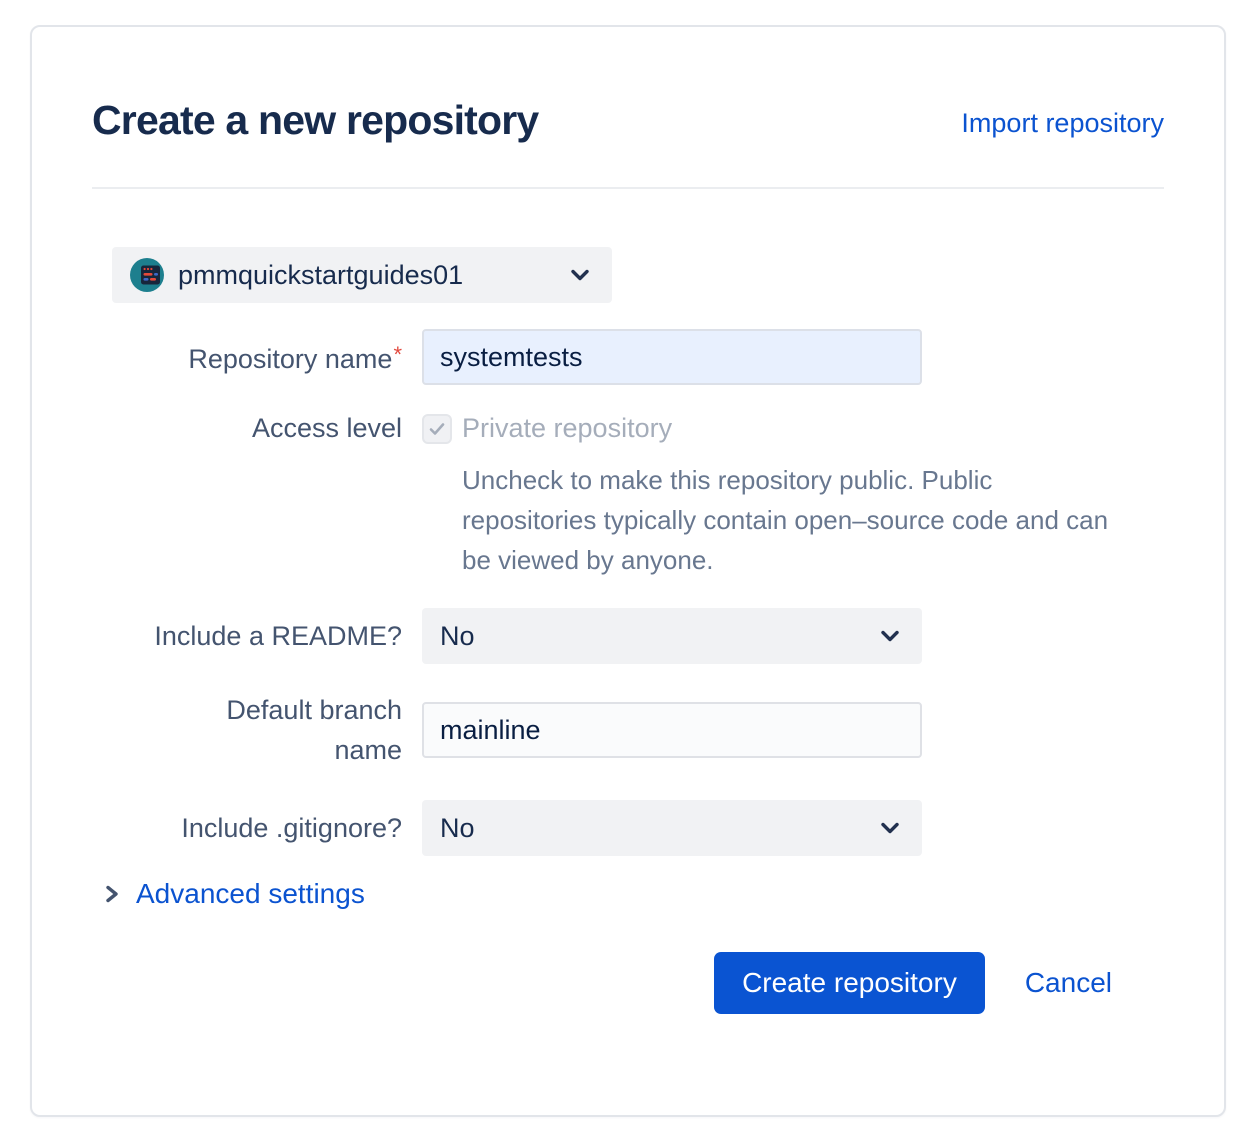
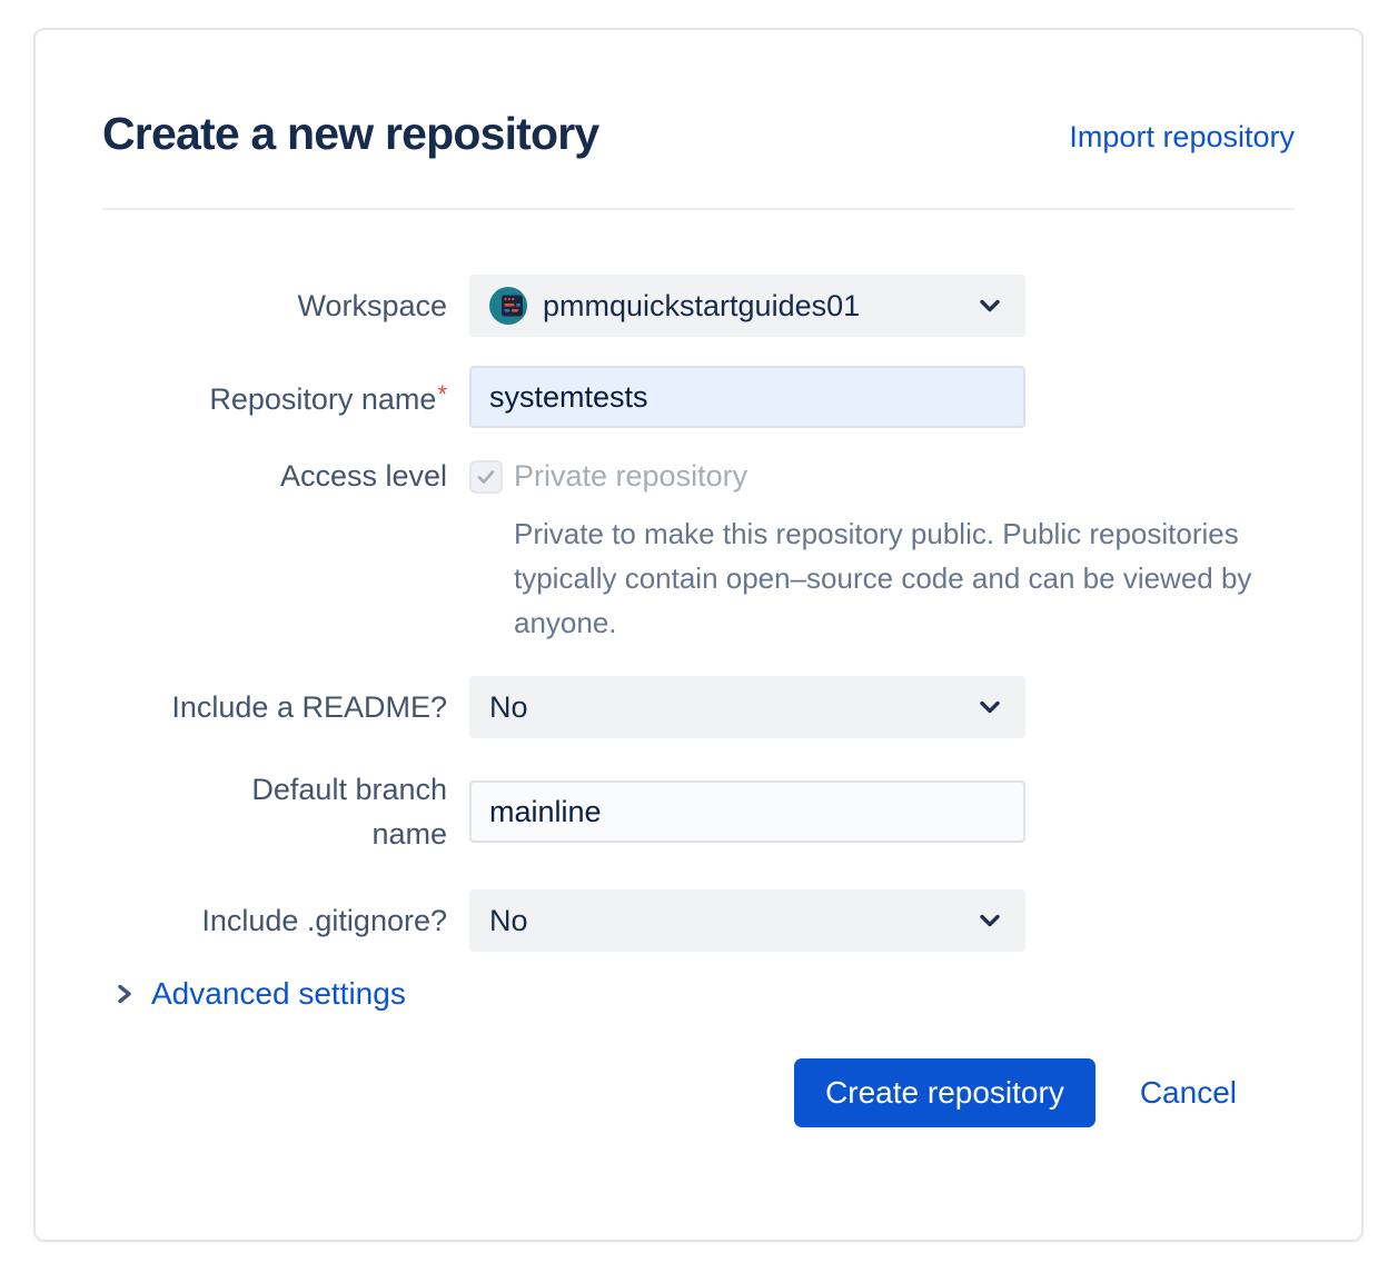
  Create a new repository
  Import repository
+ Workspace
  pmmquickstartguides01
  Repository name*
  systemtests
  Access level
  Private repository
- Uncheck to make this repository public. Public repositories typically contain open–source code and can be viewed by anyone.
+ Private to make this repository public. Public repositories typically contain open–source code and can be viewed by anyone.
  Include a README?
  No
  Default branch name
  mainline
  Include .gitignore?
  No
  Advanced settings
  Create repository
  Cancel
